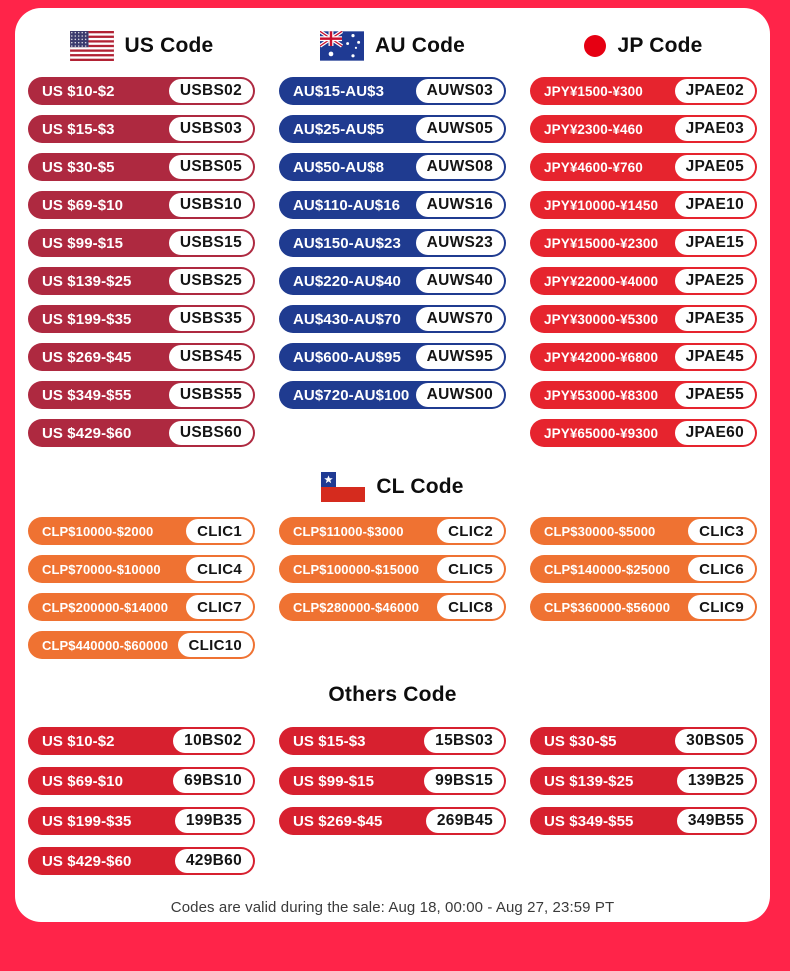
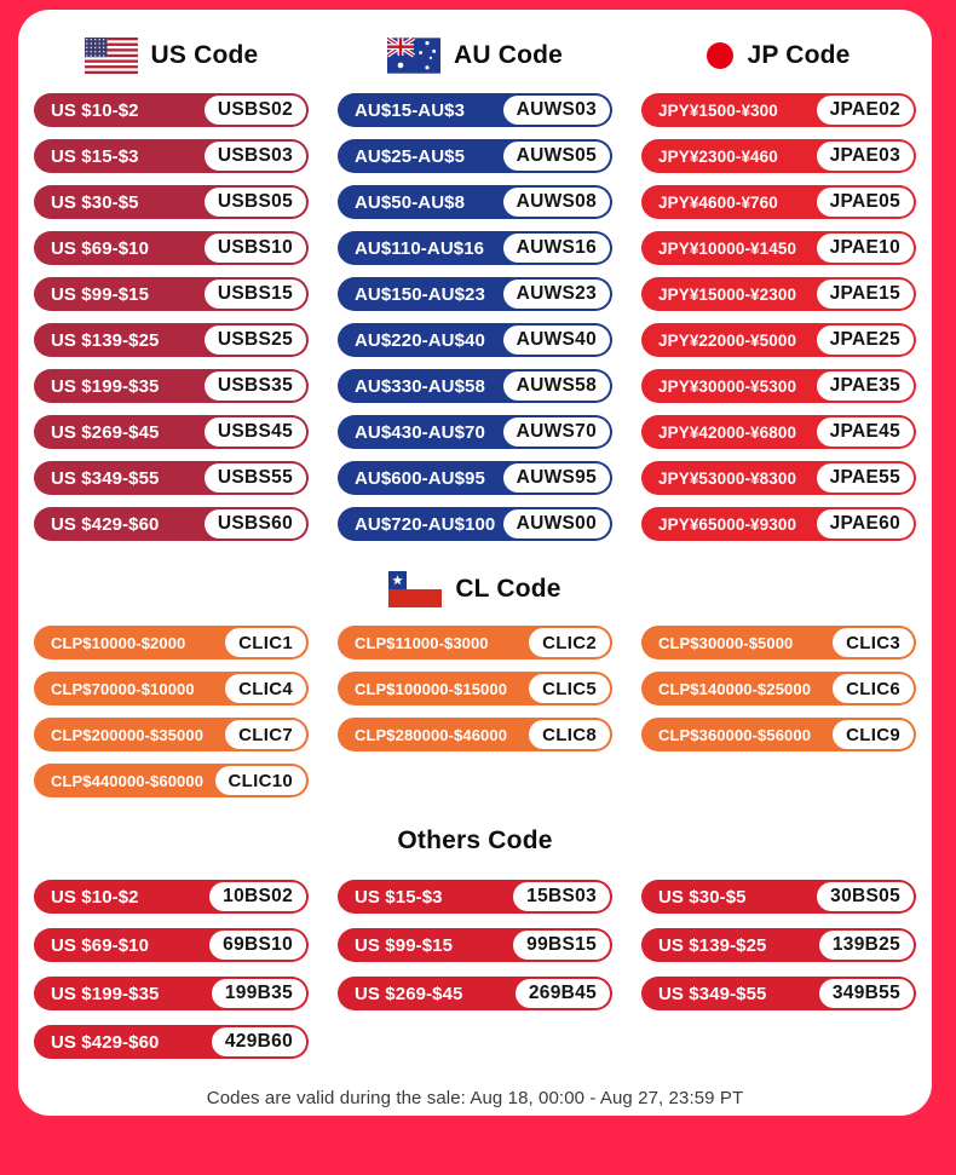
  US Code
  US $10-$2
  USBS02
  US $15-$3
  USBS03
  US $30-$5
  USBS05
  US $69-$10
  USBS10
  US $99-$15
  USBS15
  US $139-$25
  USBS25
  US $199-$35
  USBS35
  US $269-$45
  USBS45
  US $349-$55
  USBS55
  US $429-$60
  USBS60
  AU Code
  AU$15-AU$3
  AUWS03
  AU$25-AU$5
  AUWS05
  AU$50-AU$8
  AUWS08
  AU$110-AU$16
  AUWS16
  AU$150-AU$23
  AUWS23
  AU$220-AU$40
  AUWS40
+ AU$330-AU$58
+ AUWS58
  AU$430-AU$70
  AUWS70
  AU$600-AU$95
  AUWS95
  AU$720-AU$100
  AUWS00
  JP Code
  JPY¥1500-¥300
  JPAE02
  JPY¥2300-¥460
  JPAE03
  JPY¥4600-¥760
  JPAE05
  JPY¥10000-¥1450
  JPAE10
  JPY¥15000-¥2300
  JPAE15
- JPY¥22000-¥4000
+ JPY¥22000-¥5000
  JPAE25
  JPY¥30000-¥5300
  JPAE35
  JPY¥42000-¥6800
  JPAE45
  JPY¥53000-¥8300
  JPAE55
  JPY¥65000-¥9300
  JPAE60
  CL Code
  CLP$10000-$2000
  CLIC1
  CLP$11000-$3000
  CLIC2
  CLP$30000-$5000
  CLIC3
  CLP$70000-$10000
  CLIC4
  CLP$100000-$15000
  CLIC5
  CLP$140000-$25000
  CLIC6
- CLP$200000-$14000
+ CLP$200000-$35000
  CLIC7
  CLP$280000-$46000
  CLIC8
  CLP$360000-$56000
  CLIC9
  CLP$440000-$60000
  CLIC10
  Others Code
  US $10-$2
  10BS02
  US $15-$3
  15BS03
  US $30-$5
  30BS05
  US $69-$10
  69BS10
  US $99-$15
  99BS15
  US $139-$25
  139B25
  US $199-$35
  199B35
  US $269-$45
  269B45
  US $349-$55
  349B55
  US $429-$60
  429B60
  Codes are valid during the sale: Aug 18, 00:00 - Aug 27, 23:59 PT
